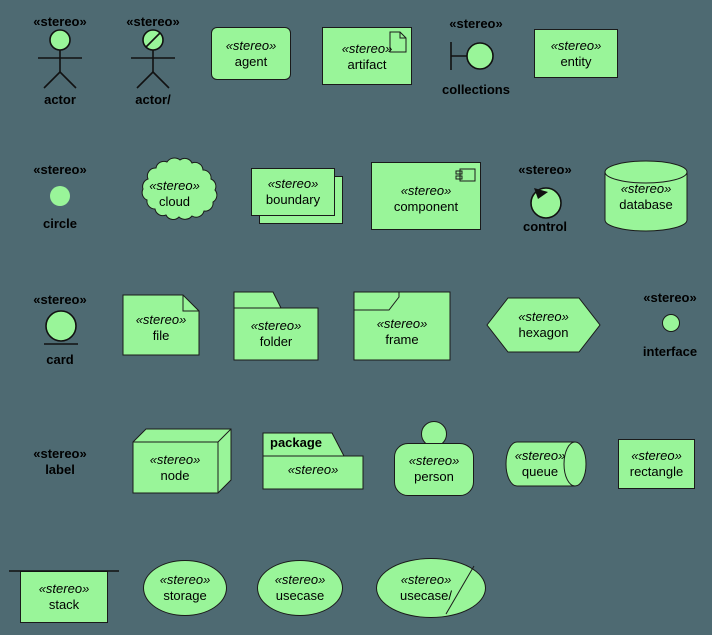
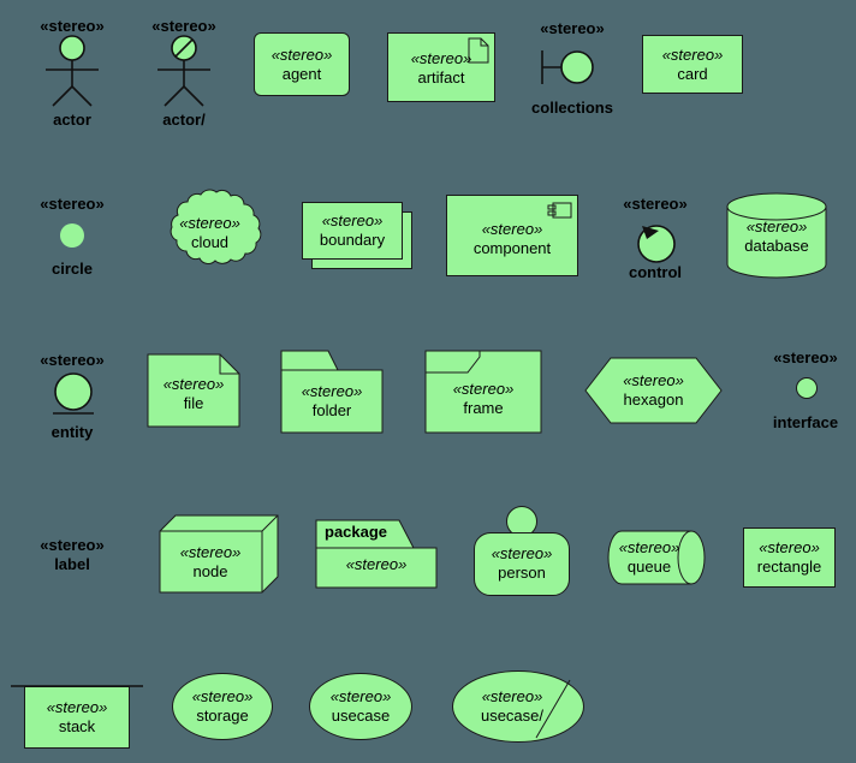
  «stereo»
  actor
  «stereo»
  actor/
  «stereo»
  agent
  «stereo»
  artifact
  «stereo»
  collections
  «stereo»
- entity
+ card
  «stereo»
  circle
  «stereo»
  cloud
  «stereo»
  boundary
  «stereo»
  component
  «stereo»
  control
  «stereo»
  database
  «stereo»
- card
+ entity
  «stereo»
  file
  «stereo»
  folder
  «stereo»
  frame
  «stereo»
  hexagon
  «stereo»
  interface
  «stereo»
  label
  «stereo»
  node
  package
  «stereo»
  «stereo»
  person
  «stereo»
  queue
  «stereo»
  rectangle
  «stereo»
  stack
  «stereo»
  storage
  «stereo»
  usecase
  «stereo»
  usecase/
